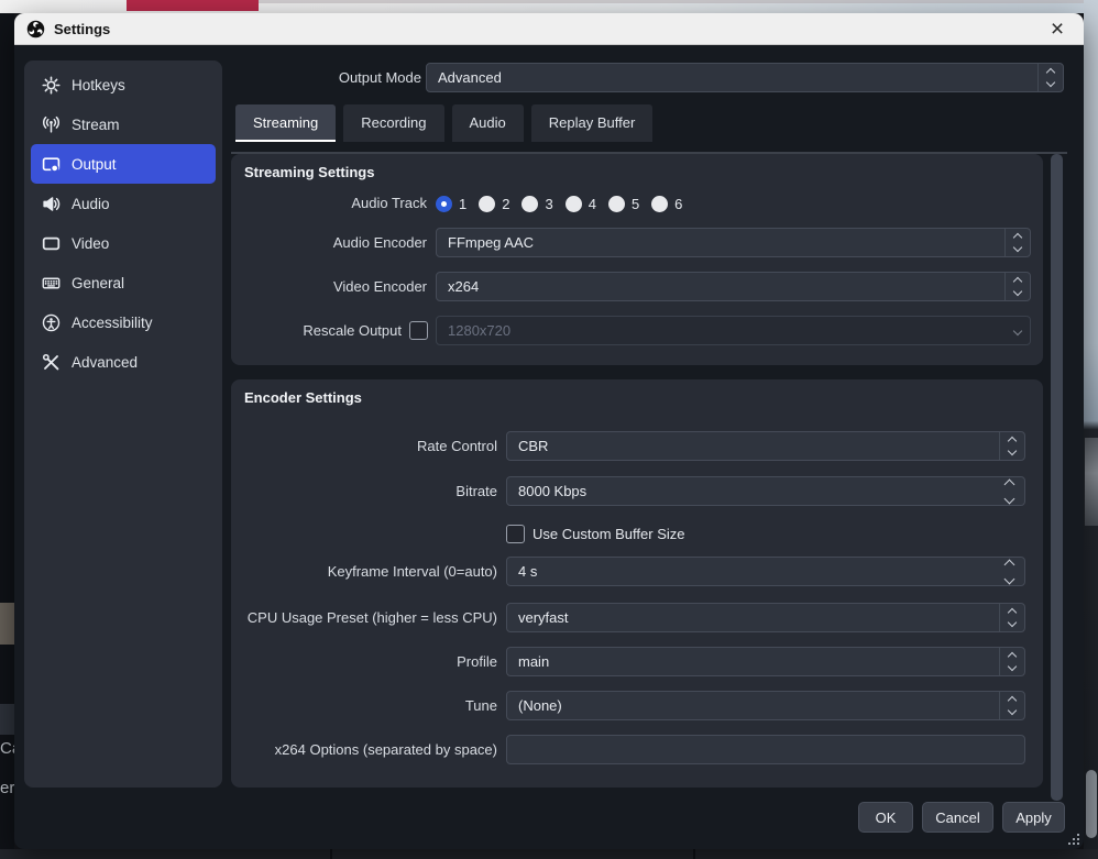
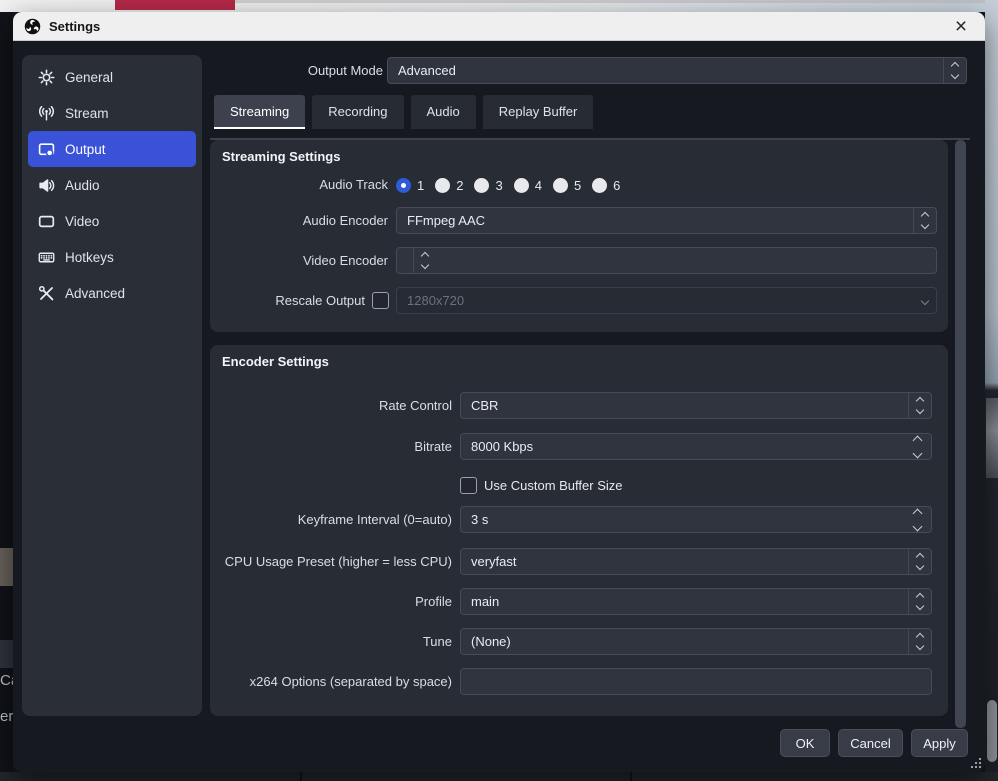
  er
  Settings
  ×
- Hotkeys
+ General
  Stream
  Output
  Audio
  Video
- General
+ Hotkeys
- Accessibility
  Advanced
  Output Mode
  Advanced
  Streaming
  Recording
  Audio
  Replay Buffer
  Streaming Settings
  Audio Track
  1
  2
  3
  4
  5
  6
  Audio Encoder
  FFmpeg AAC
  Video Encoder
- x264
  Rescale Output
  1280x720
  Encoder Settings
  Rate Control
  CBR
  Bitrate
  8000 Kbps
  Use Custom Buffer Size
  Keyframe Interval (0=auto)
- 4 s
+ 3 s
  CPU Usage Preset (higher = less CPU)
  veryfast
  Profile
  main
  Tune
  (None)
  x264 Options (separated by space)
  OK
  Cancel
  Apply
